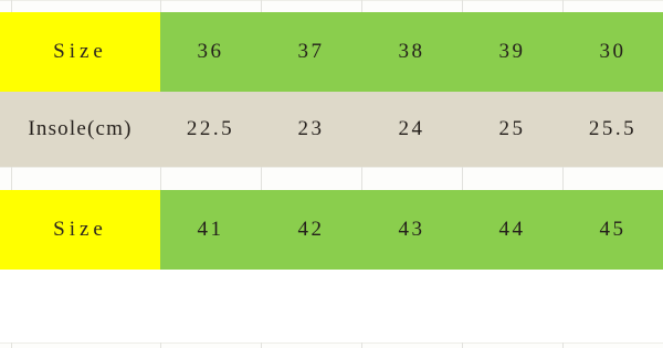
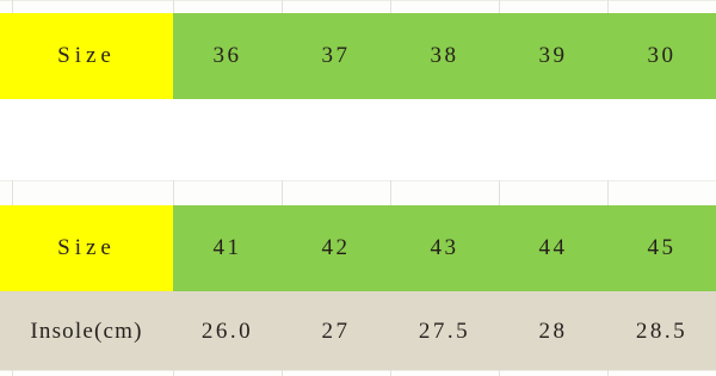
  Size	36	37	38	39	30
- Insole(cm)	22.5	23	24	25	25.5
  Size	41	42	43	44	45
+ Insole(cm)	26.0	27	27.5	28	28.5
